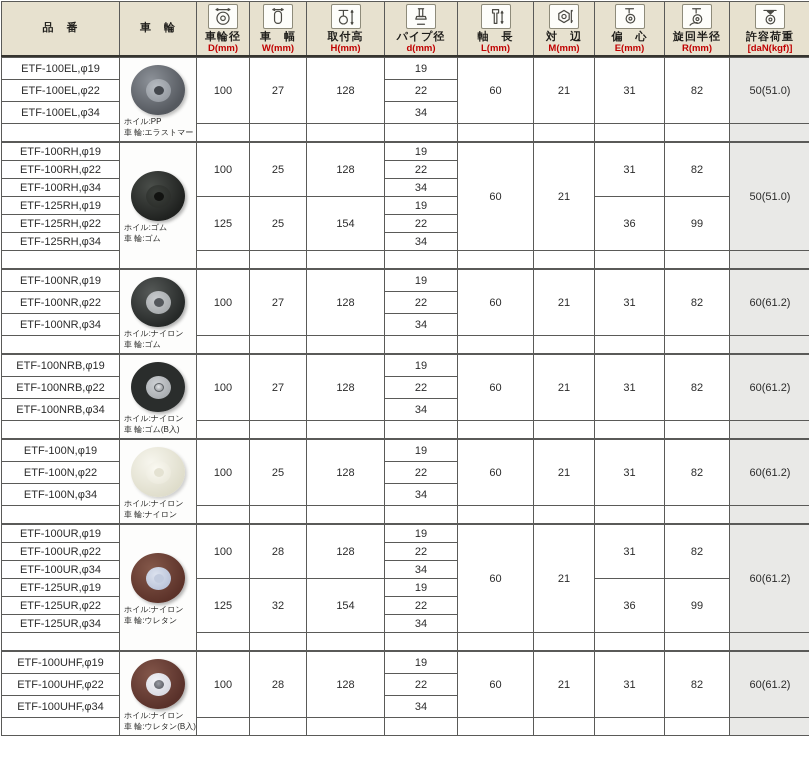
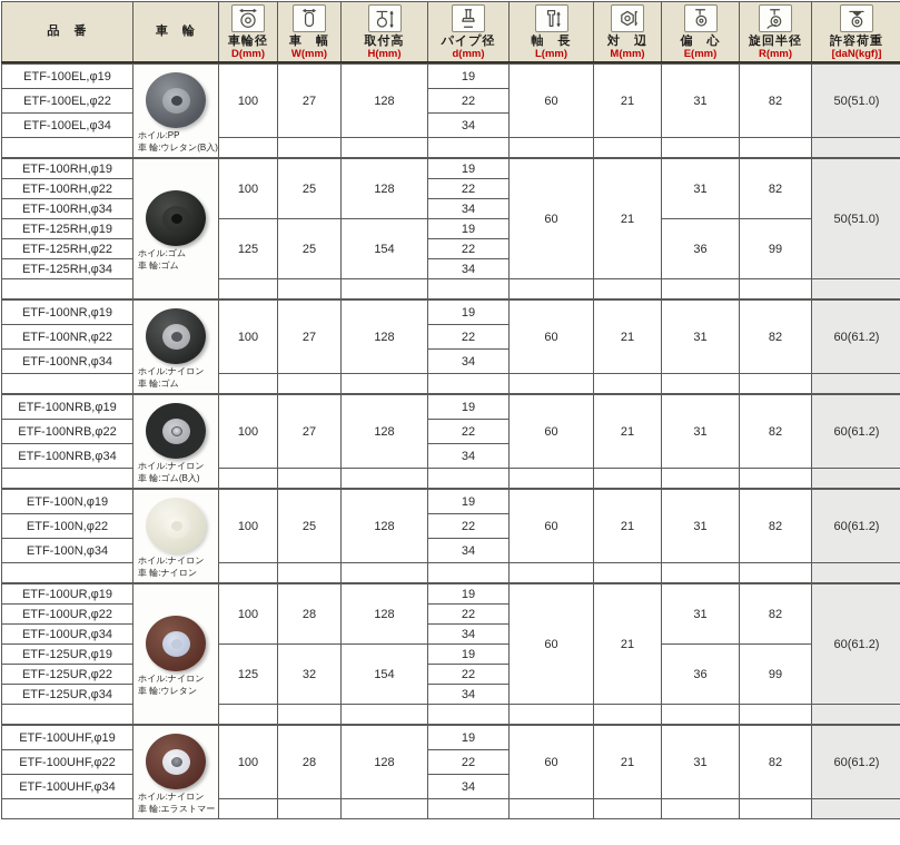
  品 番	車 輪	車輪径D(mm)	車 幅W(mm)	取付高H(mm)	パイプ径d(mm)	軸 長L(mm)	対 辺M(mm)	偏 心E(mm)	旋回半径R(mm)	許容荷重[daN(kgf)]
- ETF-100EL,φ19	ホイル:PP車 輪:エラストマー	100	27	128	19	60	21	31	82	50(51.0)
+ ETF-100EL,φ19	ホイル:PP車 輪:ウレタン(B入)	100	27	128	19	60	21	31	82	50(51.0)
  ETF-100EL,φ22	22
  ETF-100EL,φ34	34
  ETF-100RH,φ19	ホイル:ゴム車 輪:ゴム	100	25	128	19	60	21	31	82	50(51.0)
  ETF-100RH,φ22	22
  ETF-100RH,φ34	34
  ETF-125RH,φ19	125	25	154	19	36	99
  ETF-125RH,φ22	22
  ETF-125RH,φ34	34
  ETF-100NR,φ19	ホイル:ナイロン車 輪:ゴム	100	27	128	19	60	21	31	82	60(61.2)
  ETF-100NR,φ22	22
  ETF-100NR,φ34	34
  ETF-100NRB,φ19	ホイル:ナイロン車 輪:ゴム(B入)	100	27	128	19	60	21	31	82	60(61.2)
  ETF-100NRB,φ22	22
  ETF-100NRB,φ34	34
  ETF-100N,φ19	ホイル:ナイロン車 輪:ナイロン	100	25	128	19	60	21	31	82	60(61.2)
  ETF-100N,φ22	22
  ETF-100N,φ34	34
  ETF-100UR,φ19	ホイル:ナイロン車 輪:ウレタン	100	28	128	19	60	21	31	82	60(61.2)
  ETF-100UR,φ22	22
  ETF-100UR,φ34	34
  ETF-125UR,φ19	125	32	154	19	36	99
  ETF-125UR,φ22	22
  ETF-125UR,φ34	34
- ETF-100UHF,φ19	ホイル:ナイロン車 輪:ウレタン(B入)	100	28	128	19	60	21	31	82	60(61.2)
+ ETF-100UHF,φ19	ホイル:ナイロン車 輪:エラストマー	100	28	128	19	60	21	31	82	60(61.2)
  ETF-100UHF,φ22	22
  ETF-100UHF,φ34	34
